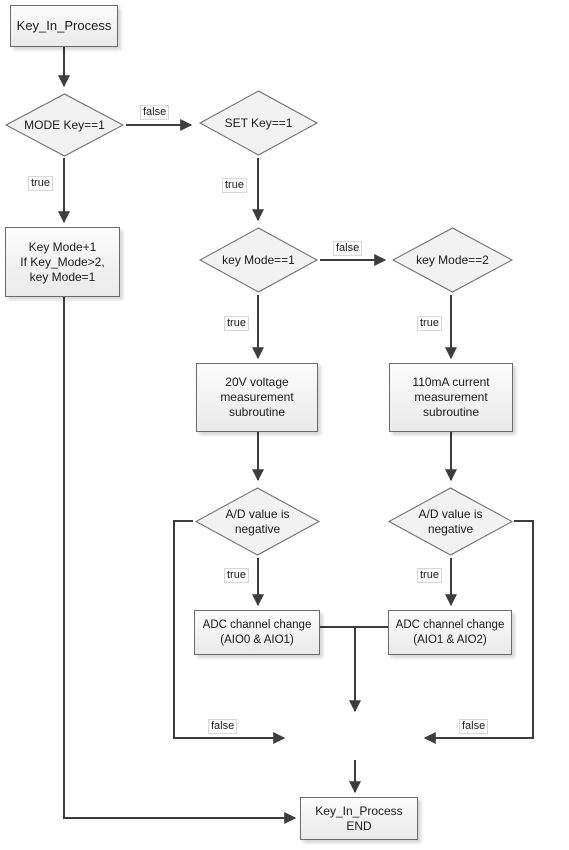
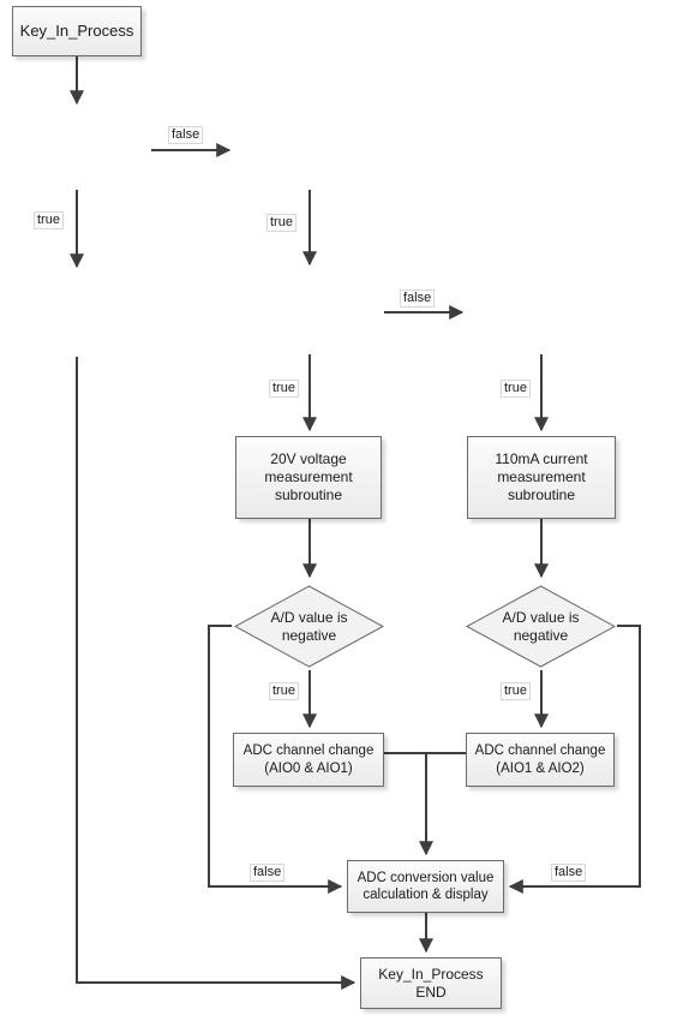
  Key_In_Process
- MODE Key==1
- SET Key==1
- Key Mode+1
- If Key_Mode>2,
- key Mode=1
- key Mode==1
- key Mode==2
  20V voltage
  measurement
  subroutine
  110mA current
  measurement
  subroutine
  A/D value is
  negative
  A/D value is
  negative
  ADC channel change
  (AIO0 & AIO1)
  ADC channel change
  (AIO1 & AIO2)
+ ADC conversion value
+ calculation & display
  Key_In_Process
  END
  false
  true
  true
  false
  true
  true
  true
  true
  false
  false
